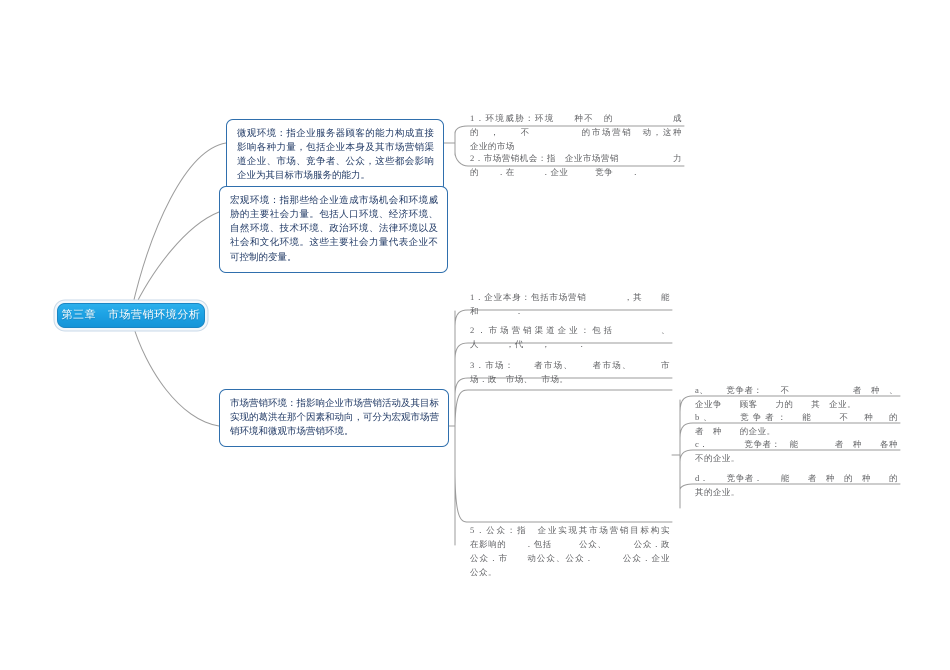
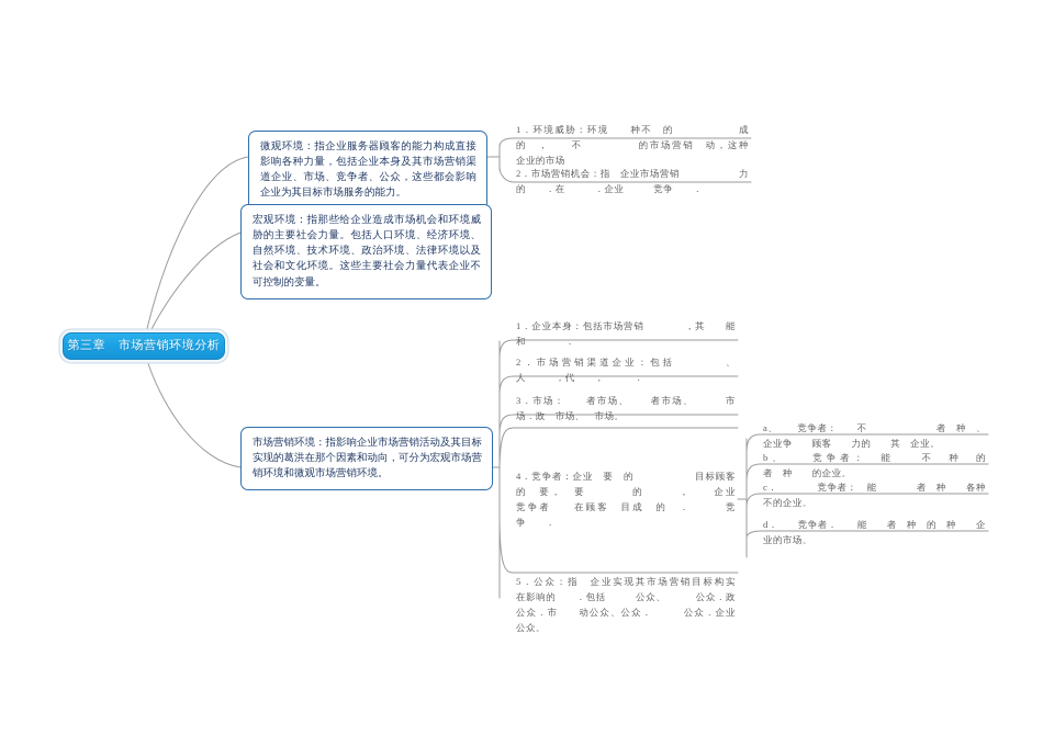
  第三章 市场营销环境分析
  微观环境：指企业服务器顾客的能力构成直接影响各种力量，包括企业本身及其市场营销渠道企业、市场、竞争者、公众，这些都会影响企业为其目标市场服务的能力。
  宏观环境：指那些给企业造成市场机会和环境威胁的主要社会力量。包括人口环境、经济环境、自然环境、技术环境、政治环境、法律环境以及社会和文化环境。这些主要社会力量代表企业不可控制的变量。
  市场营销环境：指影响企业市场营销活动及其目标实现的葛洪在那个因素和动向，可分为宏观市场营销环境和微观市场营销环境。
  1．环境威胁：环境 种不 的 成的 ， 不 的市场营销 动，这种 企业的市场
  2．市场营销机会：指 企业市场营销 力的 ．在 ．企业 竞争 ．
  1．企业本身：包括市场营销 ，其 能 和 ．
  2．市场营销渠道企业：包括 、 人 ，代 ， ．
  3．市场： 者市场、 者市场、 市场．政 市场、 市场。
+ 4．竞争者：企业 要 的 目标顾客的 要， 要 的 ， 企业 竞争者 在顾客 目成 的 ． 竞争 ．
  5．公众：指 企业实现其市场营销目标构实 在影响的 ．包括 公众、 公众．政 公众．市 动公众、公众． 公众．企业 公众。
  a、 竞争者： 不 者 种 、 企业争 顾客 力的 其 企业。
  b、 竞争者： 能 不 种 的 者 种 的企业。
  c． 竞争者： 能 者 种 各种不的企业。
- d． 竞争者． 能 者 种 的 种 的其的企业。
+ d． 竞争者． 能 者 种 的 种 企业的市场。
